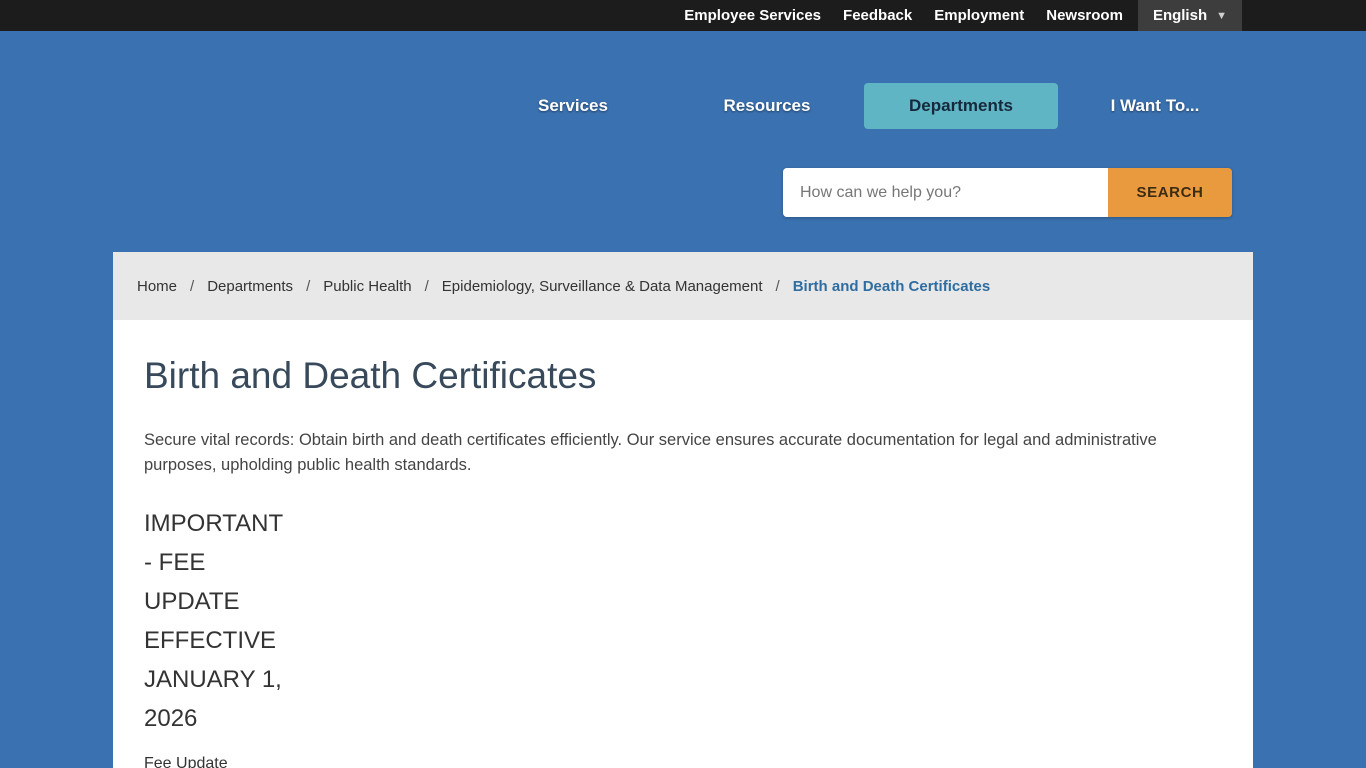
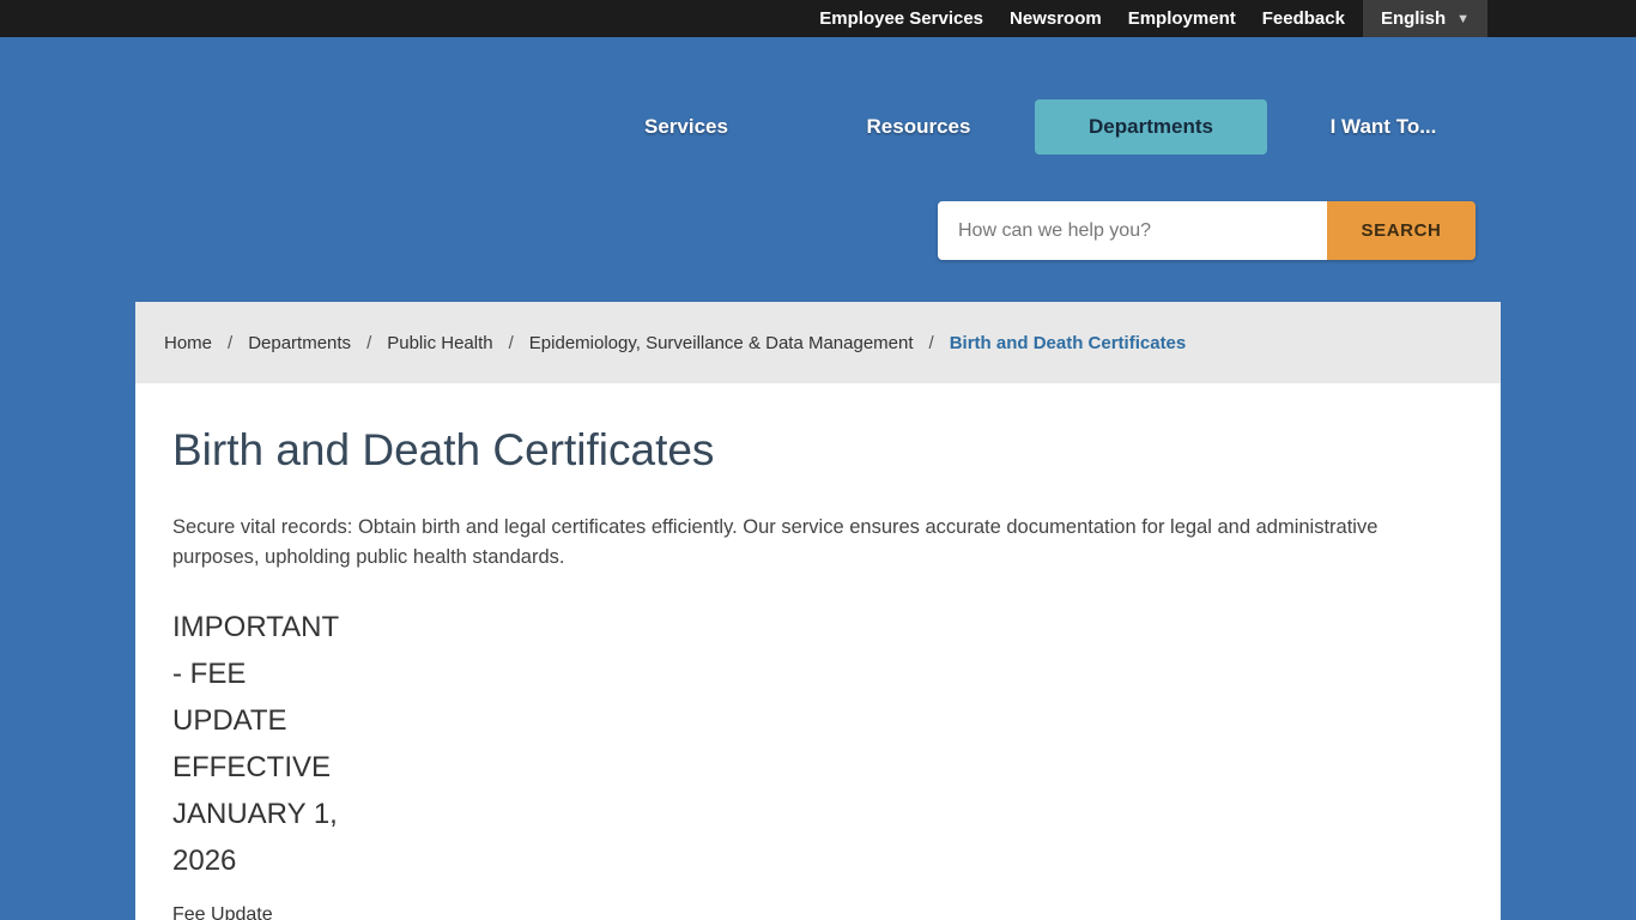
  Employee Services
- Feedback
+ Newsroom
  Employment
- Newsroom
+ Feedback
  English
  ▼
  Services
  Resources
  Departments
  I Want To...
  How can we help you?
  SEARCH
  Home
  /
  Departments
  /
  Public Health
  /
  Epidemiology, Surveillance & Data Management
  /
  Birth and Death Certificates
  Birth and Death Certificates
- Secure vital records: Obtain birth and death certificates efficiently. Our service ensures accurate documentation for legal and administrative purposes, upholding public health standards.
+ Secure vital records: Obtain birth and legal certificates efficiently. Our service ensures accurate documentation for legal and administrative purposes, upholding public health standards.
  IMPORTANT
  - FEE
  UPDATE
  EFFECTIVE
  JANUARY 1,
  2026
  Fee Update
